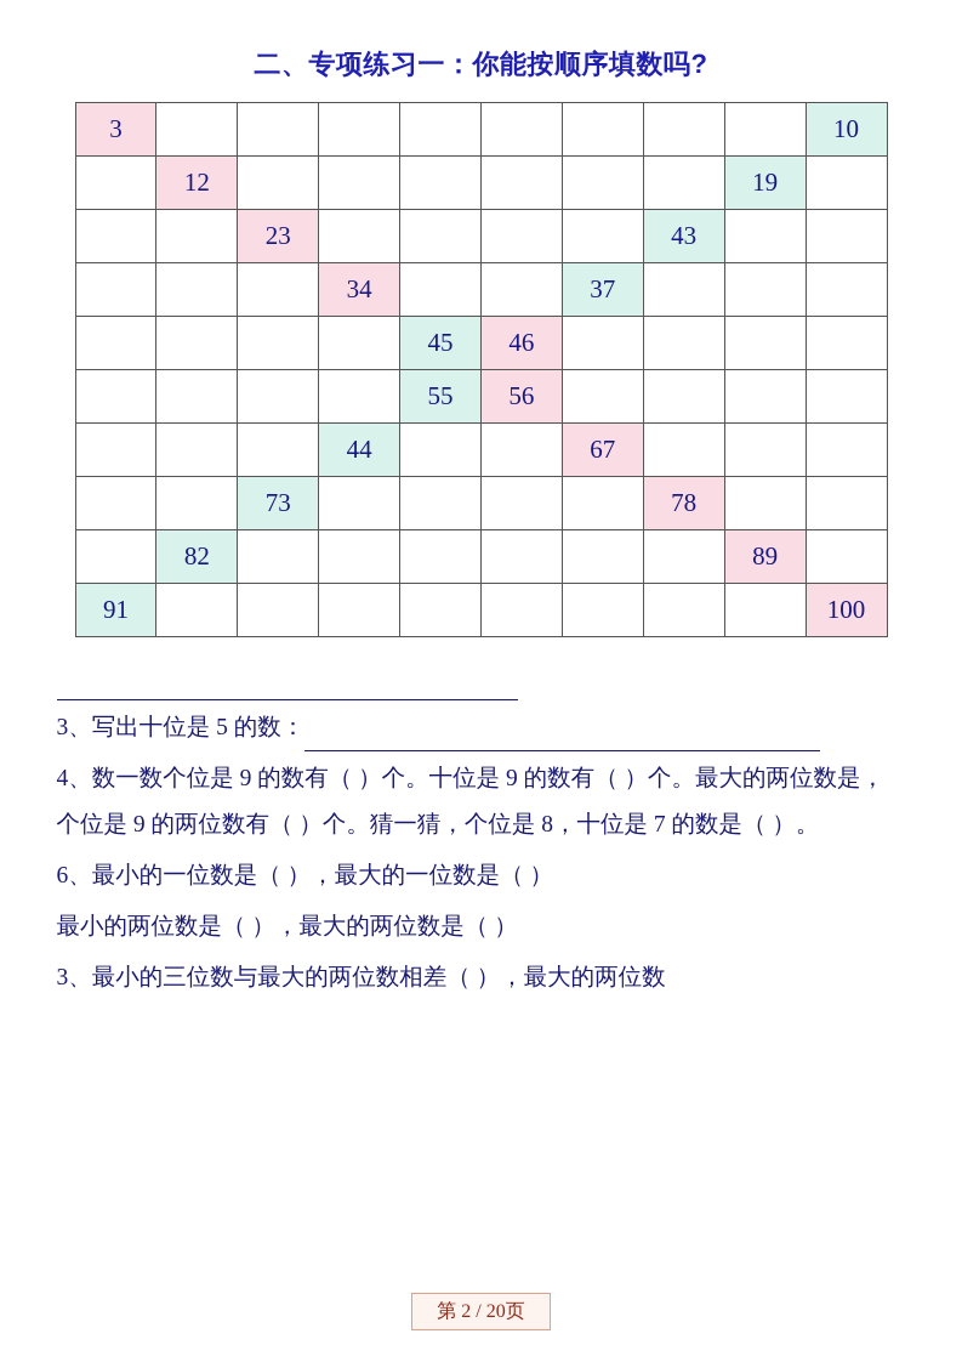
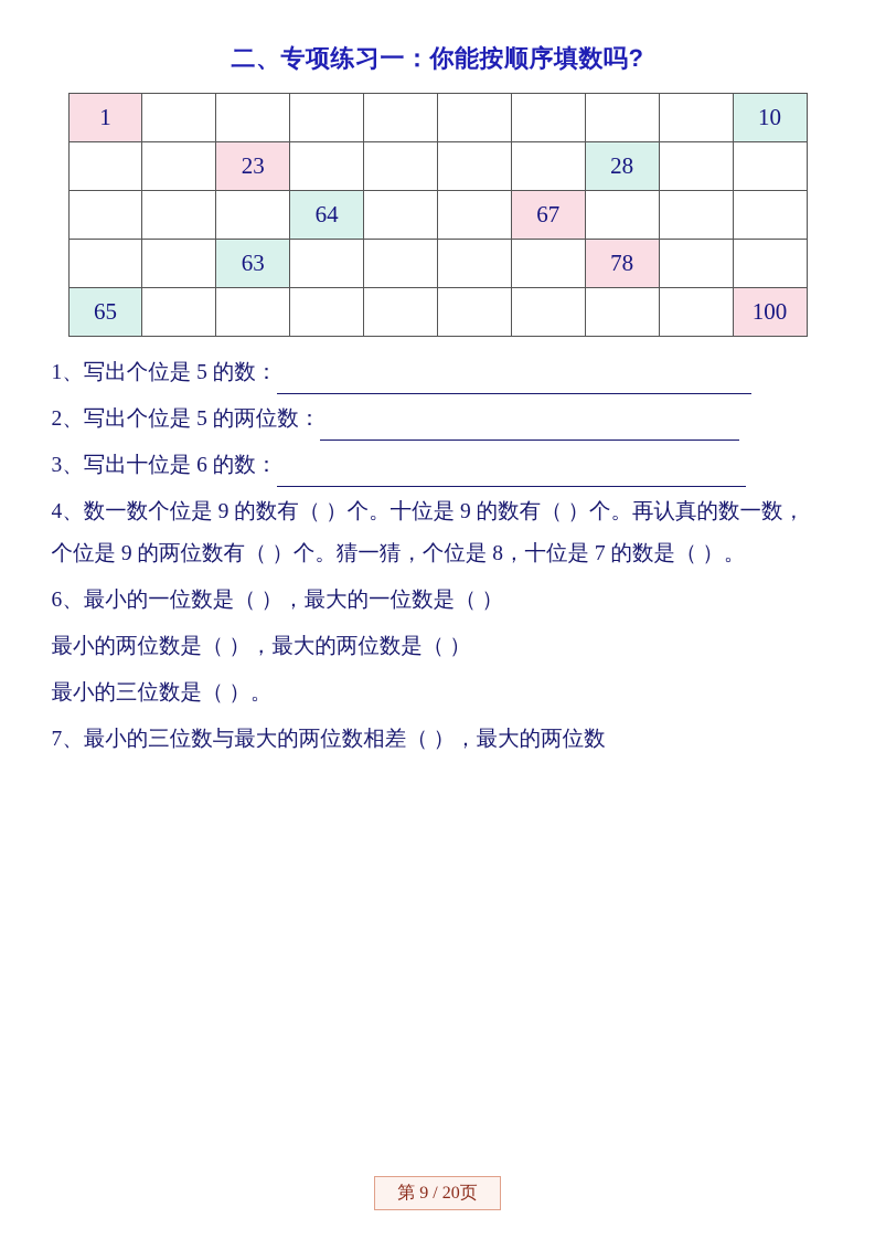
  二、专项练习一：你能按顺序填数吗?
- 3									10
+ 1									10
- 	12							19
- 		23					43
+ 		23					28
- 			34			37
- 				45	46
- 				55	56
- 			44			67
+ 			64			67
- 		73					78
+ 		63					78
- 	82							89
- 91									100
+ 65									100
+ 1、写出个位是 5 的数：
+ 2、写出个位是 5 的两位数：
- 3、写出十位是 5 的数：
+ 3、写出十位是 6 的数：
- 4、数一数个位是 9 的数有（ ）个。十位是 9 的数有（ ）个。最大的两位数是，个位是 9 的两位数有（ ）个。猜一猜，个位是 8，十位是 7 的数是（ ）。
+ 4、数一数个位是 9 的数有（ ）个。十位是 9 的数有（ ）个。再认真的数一数，个位是 9 的两位数有（ ）个。猜一猜，个位是 8，十位是 7 的数是（ ）。
  6、最小的一位数是（ ），最大的一位数是（ ）
  最小的两位数是（ ），最大的两位数是（ ）
+ 最小的三位数是（ ）。
- 3、最小的三位数与最大的两位数相差（ ），最大的两位数
+ 7、最小的三位数与最大的两位数相差（ ），最大的两位数
- 第 2 / 20页
+ 第 9 / 20页
